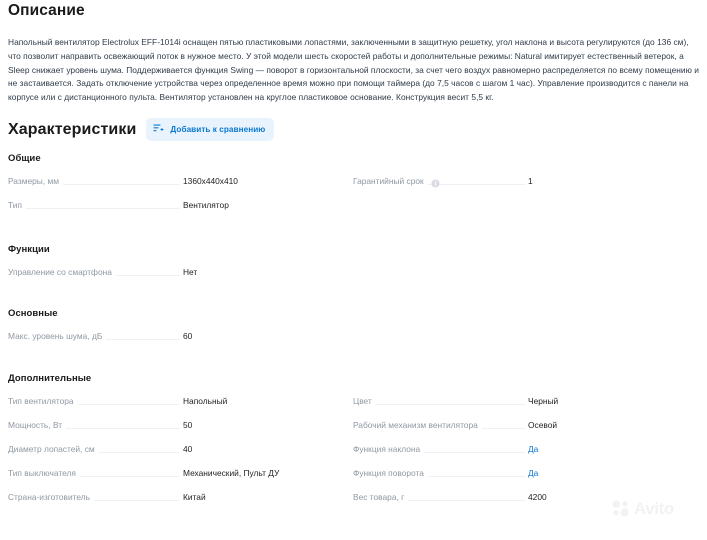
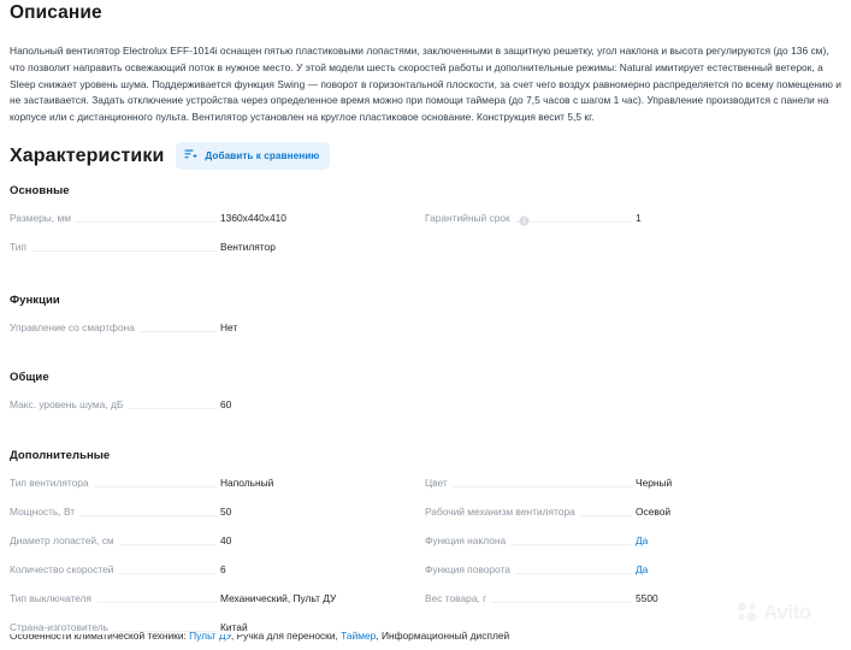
  Описание
  Напольный вентилятор Electrolux EFF-1014i оснащен пятью пластиковыми лопастями, заключенными в защитную решетку, угол наклона и высота регулируются (до 136 см), что позволит направить освежающий поток в нужное место. У этой модели шесть скоростей работы и дополнительные режимы: Natural имитирует естественный ветерок, а Sleep снижает уровень шума. Поддерживается функция Swing — поворот в горизонтальной плоскости, за счет чего воздух равномерно распределяется по всему помещению и не застаивается. Задать отключение устройства через определенное время можно при помощи таймера (до 7,5 часов с шагом 1 час). Управление производится с панели на корпусе или с дистанционного пульта. Вентилятор установлен на круглое пластиковое основание. Конструкция весит 5,5 кг.
  Характеристики
  Добавить к сравнению
- Общие
+ Основные
  Размеры, мм
  1360x440x410
  Тип
  Вентилятор
  Гарантийный срок
  1
  Функции
  Управление со смартфона
  Нет
- Основные
+ Общие
  Макс. уровень шума, дБ
  60
  Дополнительные
  Тип вентилятора
  Напольный
  Мощность, Вт
  50
  Диаметр лопастей, см
  40
+ Количество скоростей
+ 6
  Тип выключателя
  Механический, Пульт ДУ
  Страна-изготовитель
  Китай
  Цвет
  Черный
  Рабочий механизм вентилятора
  Осевой
  Функция наклона
  Да
  Функция поворота
  Да
  Вес товара, г
- 4200
+ 5500
+ Особенности климатической техники: Пульт ДУ, Ручка для переноски, Таймер, Информационный дисплей
